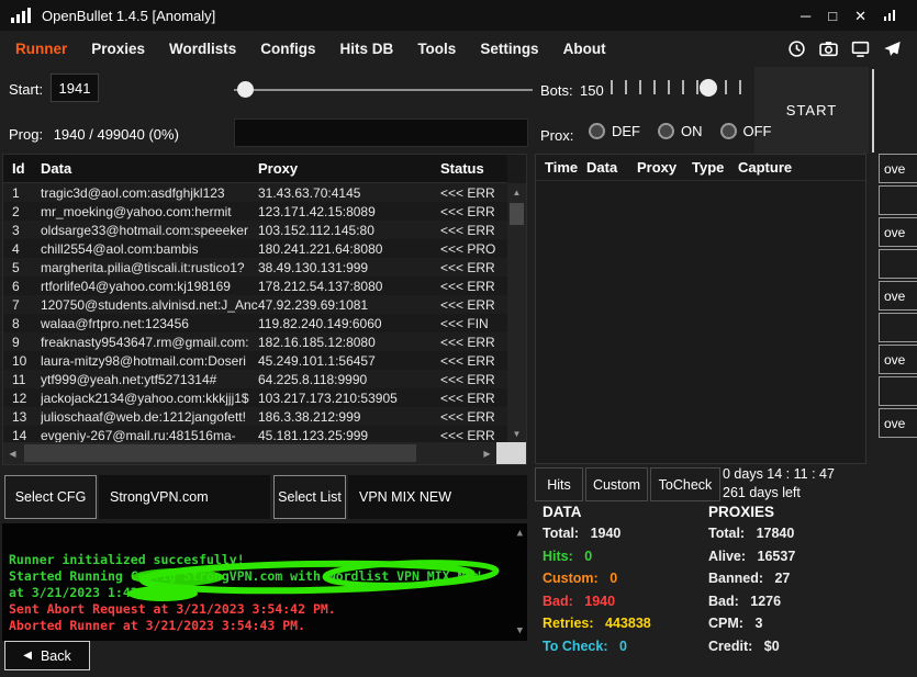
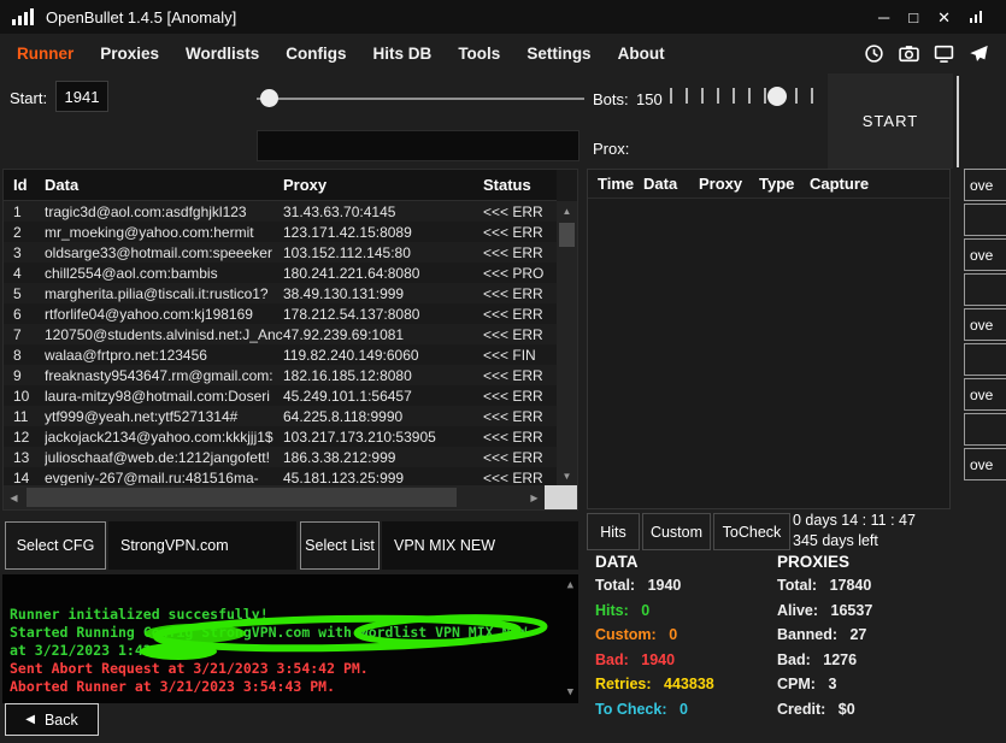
  OpenBullet 1.4.5 [Anomaly]
  ─
  □
  ✕
  Runner
  Proxies
  Wordlists
  Configs
  Hits DB
  Tools
  Settings
  About
  Start:
  1941
  Bots:
  150
  START
- Prog: 1940 / 499040 (0%)
  Prox:
- DEF
- ON
- OFF
  Id
  Data
  Proxy
  Status
  1
  tragic3d@aol.com:asdfghjkl123
  31.43.63.70:4145
  <<< ERR
  2
  mr_moeking@yahoo.com:hermit
  123.171.42.15:8089
  <<< ERR
  3
  oldsarge33@hotmail.com:speeeker
  103.152.112.145:80
  <<< ERR
  4
  chill2554@aol.com:bambis
  180.241.221.64:8080
  <<< PRO
  5
  margherita.pilia@tiscali.it:rustico1?
  38.49.130.131:999
  <<< ERR
  6
  rtforlife04@yahoo.com:kj198169
  178.212.54.137:8080
  <<< ERR
  7
  120750@students.alvinisd.net:J_Anc
  47.92.239.69:1081
  <<< ERR
  8
  walaa@frtpro.net:123456
  119.82.240.149:6060
  <<< FIN
  9
  freaknasty9543647.rm@gmail.com:
  182.16.185.12:8080
  <<< ERR
  10
  laura-mitzy98@hotmail.com:Doseri
  45.249.101.1:56457
  <<< ERR
  11
  ytf999@yeah.net:ytf5271314#
  64.225.8.118:9990
  <<< ERR
  12
  jackojack2134@yahoo.com:kkkjjj1$
  103.217.173.210:53905
  <<< ERR
  13
  julioschaaf@web.de:1212jangofett!
  186.3.38.212:999
  <<< ERR
  14
  evgeniy-267@mail.ru:481516ma-
  45.181.123.25:999
  <<< ERR
  ▲
  ▼
  ◀
  ▶
  Time
  Data
  Proxy
  Type
  Capture
  ove
  ove
  ove
  ove
  ove
  Hits
  Custom
  ToCheck
  0 days 14 : 11 : 47
- 261 days left
+ 345 days left
  Select CFG
  StrongVPN.com
  Select List
  VPN MIX NEW
  Runner initialized succesfully!
  Started RunninggVPN.com with Wordlist VPN MIX
  Sent Abort Request at 3/21/2023 3:54:42 PM.
  Aborted Runner at 3/21/2023 3:54:43 PM.
  ▲
  ▼
  ◀
  Back
  DATA
  Total: 1940
  Hits: 0
  Custom: 0
  Bad: 1940
  Retries: 443838
  To Check: 0
  PROXIES
  Total: 17840
  Alive: 16537
  Banned: 27
  Bad: 1276
  CPM: 3
  Credit: $0
